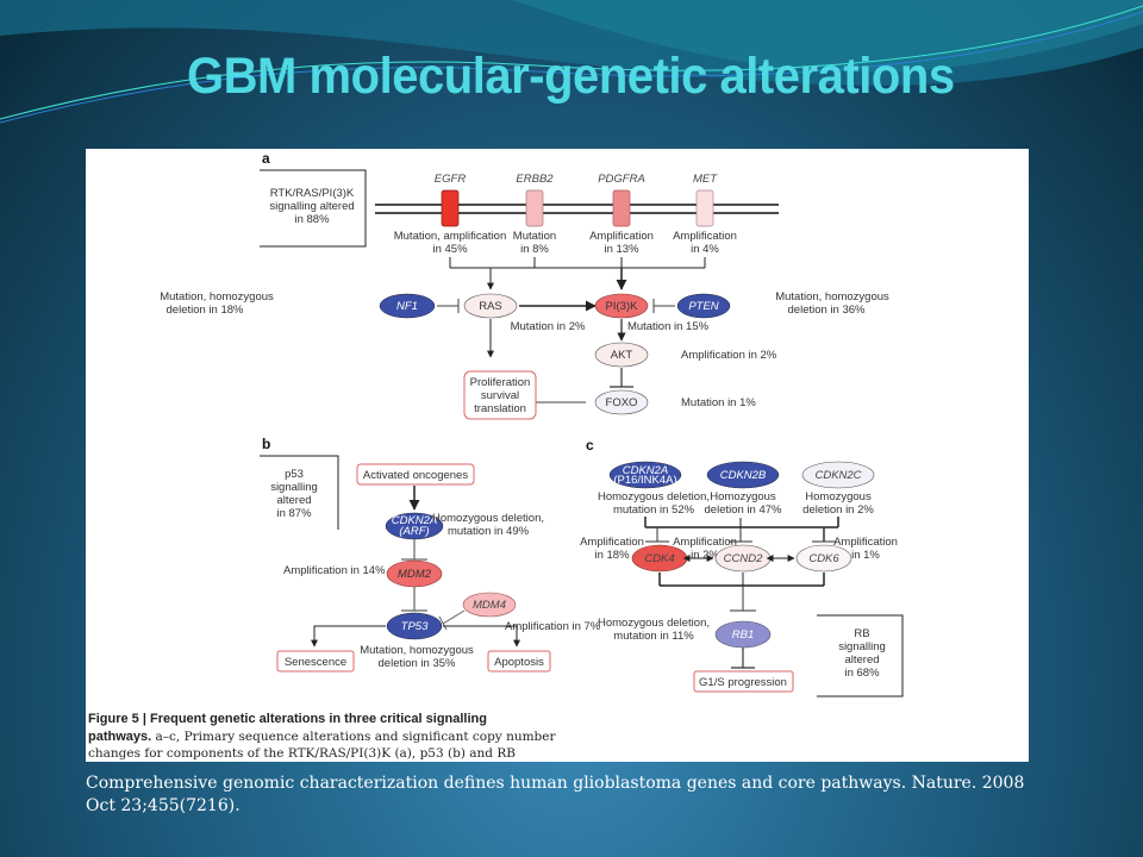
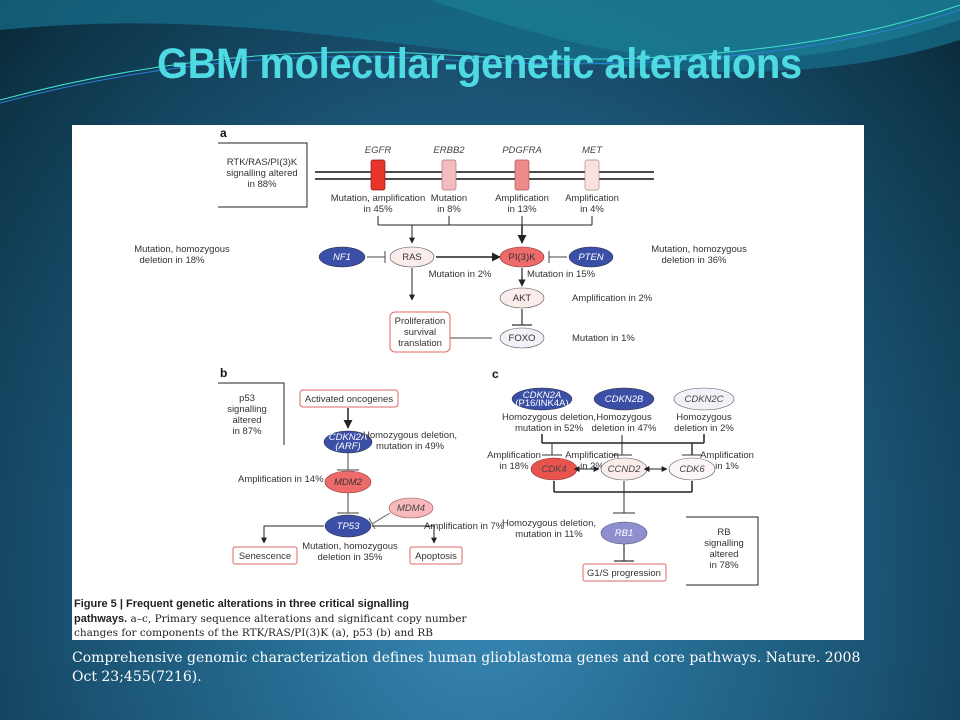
  GBM molecular-genetic alterations
  a
  RTK/RAS/PI(3)K
  signalling altered
  in 88%
  EGFR
  Mutation, amplification
  in 45%
  ERBB2
  Mutation
  in 8%
  PDGFRA
  Amplification
  in 13%
  MET
  Amplification
  in 4%
  Mutation, homozygous
  deletion in 18%
  NF1
  RAS
  Mutation in 2%
  PI(3)K
  Mutation in 15%
  PTEN
  Mutation, homozygous
  deletion in 36%
  AKT
  Amplification in 2%
  FOXO
  Mutation in 1%
  Proliferation
  survival
  translation
  b
  p53
  signalling
  altered
  in 87%
  Activated oncogenes
  CDKN2A
  (ARF)
  Homozygous deletion,
  mutation in 49%
  Amplification in 14%
  MDM2
  MDM4
  plification in 7%
  TP53
  Mutation, homozygous
  deletion in 35%
  Senescence
  Apoptosis
  c
  CDKN2A
  (P16/INK4A)
  Homozygous deletion,
  mutation in 52%
  CDKN2B
  Homozygous
  deletion in 47%
  CDKN2C
  Homozygous
  deletion in 2%
  Amplification
  in 18%
  CDK4
  Amplification
  in 2%
  CCND2
  Amplification
  in 1%
  CDK6
  Homozygous deletion,
  mutation in 11%
  RB1
  G1/S progression
  RB
  signalling
  altered
- in 68%
+ in 78%
  Figure 5 | Frequent genetic alterations in three critical signalling
  pathways. a–c, Primary sequence alterations and significant copy number
  changes for components of the RTK/RAS/PI(3)K (a), p53 (b) and RB
  Comprehensive genomic characterization defines human glioblastoma genes and core pathways. Nature. 2008
  Oct 23;455(7216).
